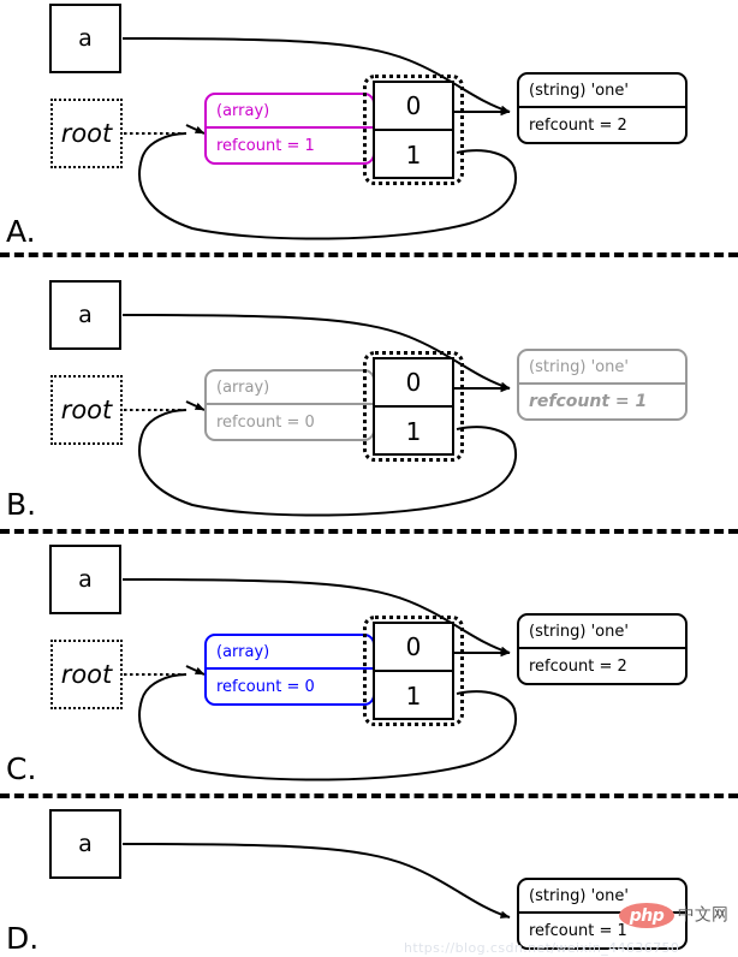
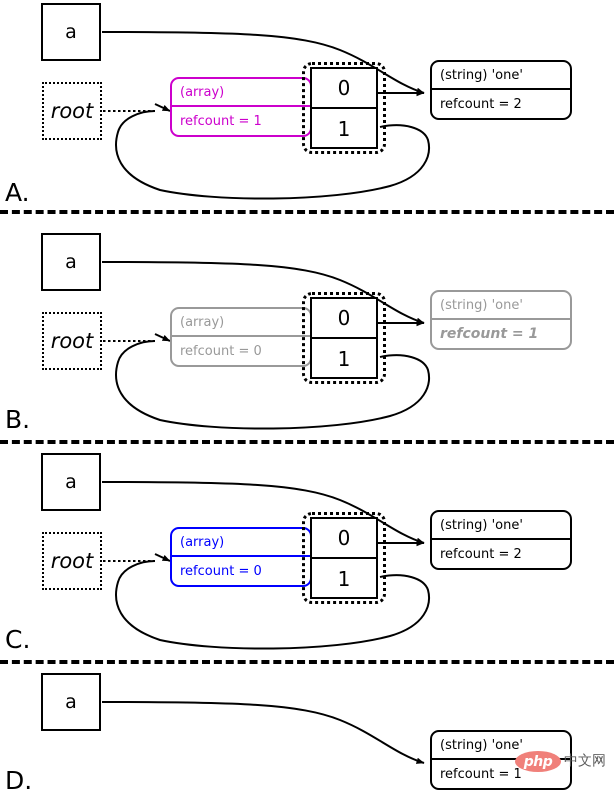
  a
  root
  (array)
  refcount = 1
  0
  1
  (string) 'one'
  refcount = 2
  A.
  a
  root
  (array)
  refcount = 0
  0
  1
  (string) 'one'
  refcount = 1
  B.
  a
  root
  (array)
  refcount = 0
  0
  1
  (string) 'one'
  refcount = 2
  C.
  a
  (string) 'one'
  refcount = 1
  D.
  php
  中文网
- https://blog.csdn.net/weixin_44636750
